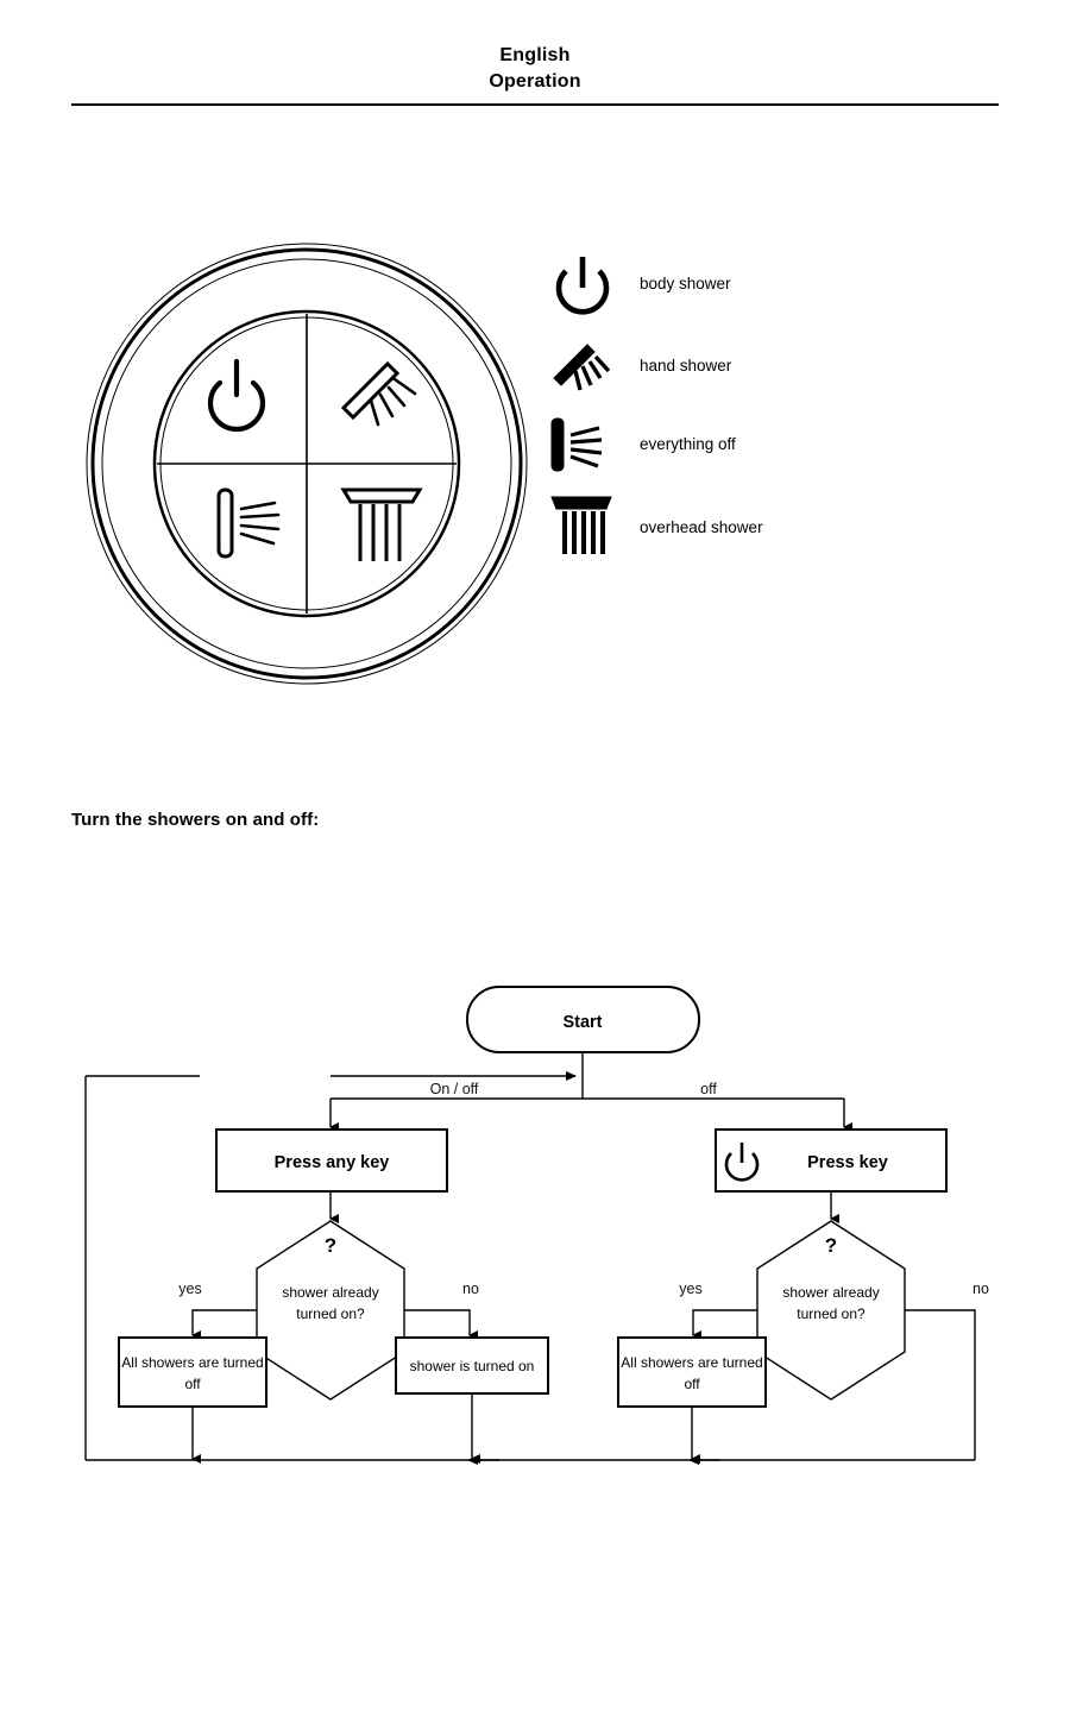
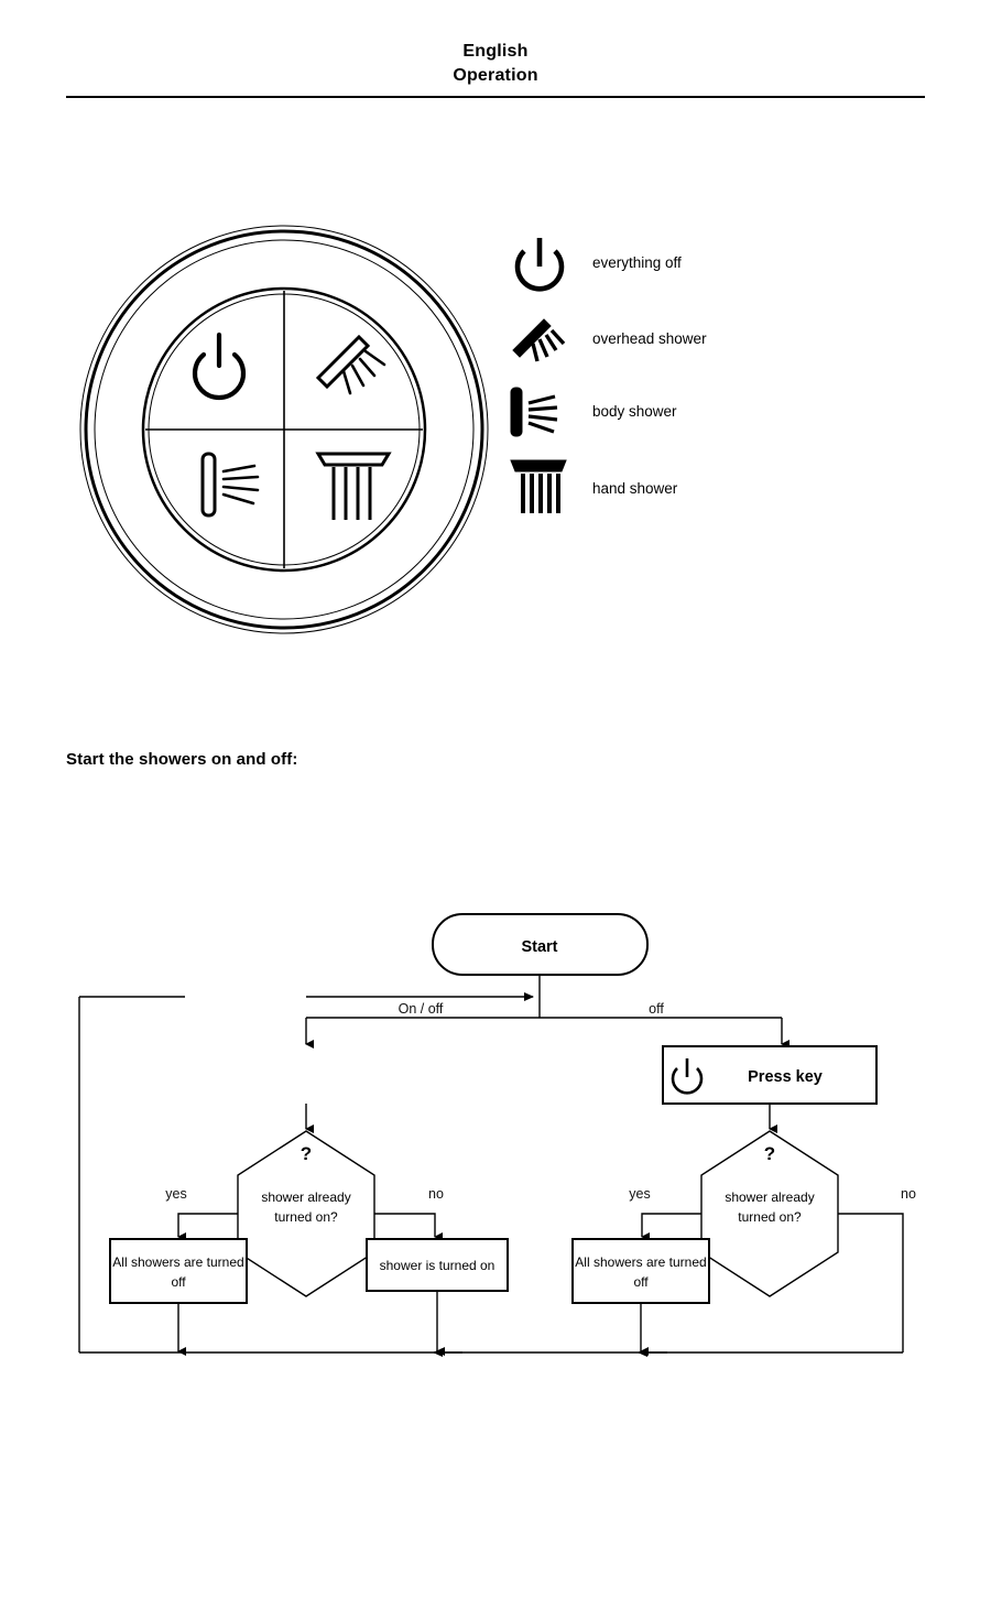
  English
  Operation
- body shower
+ everything off
- hand shower
+ overhead shower
- everything off
+ body shower
- overhead shower
+ hand shower
- Turn the showers on and off:
+ Start the showers on and off:
  Start
  On / off
  off
- Press any key
  ?
  shower already
  turned on?
  yes
  All showers are turned
  off
  no
  shower is turned on
  Press key
  ?
  shower already
  turned on?
  yes
  All showers are turned
  off
  no
